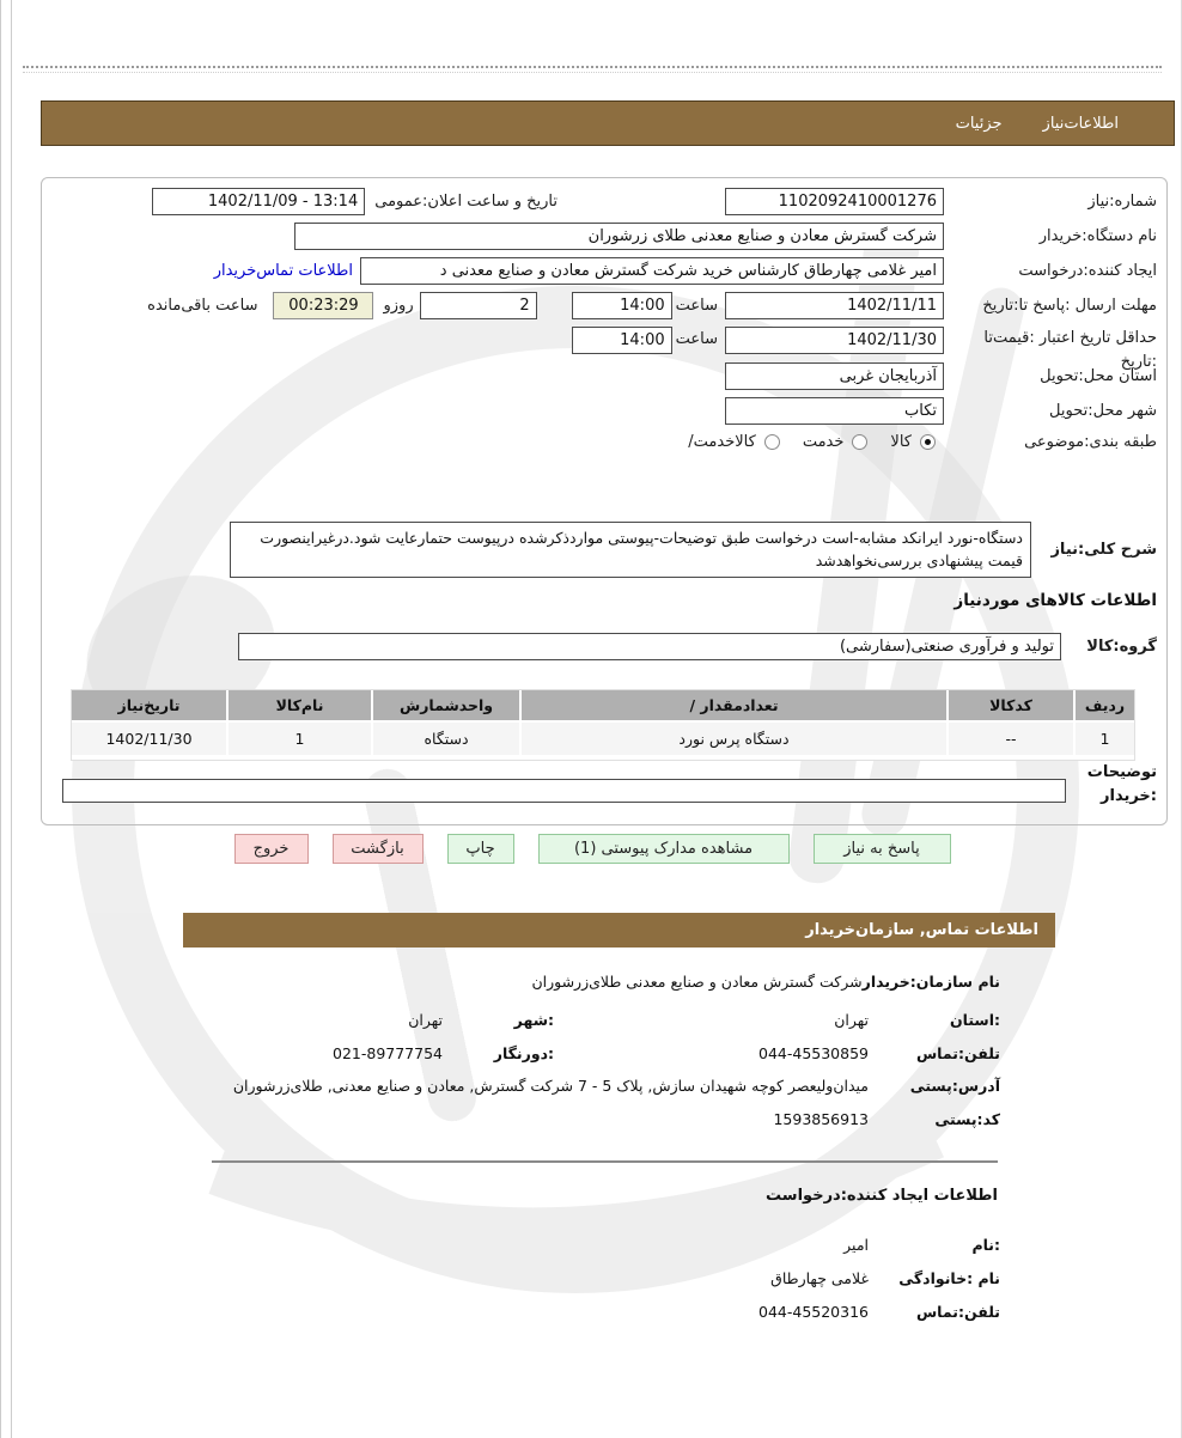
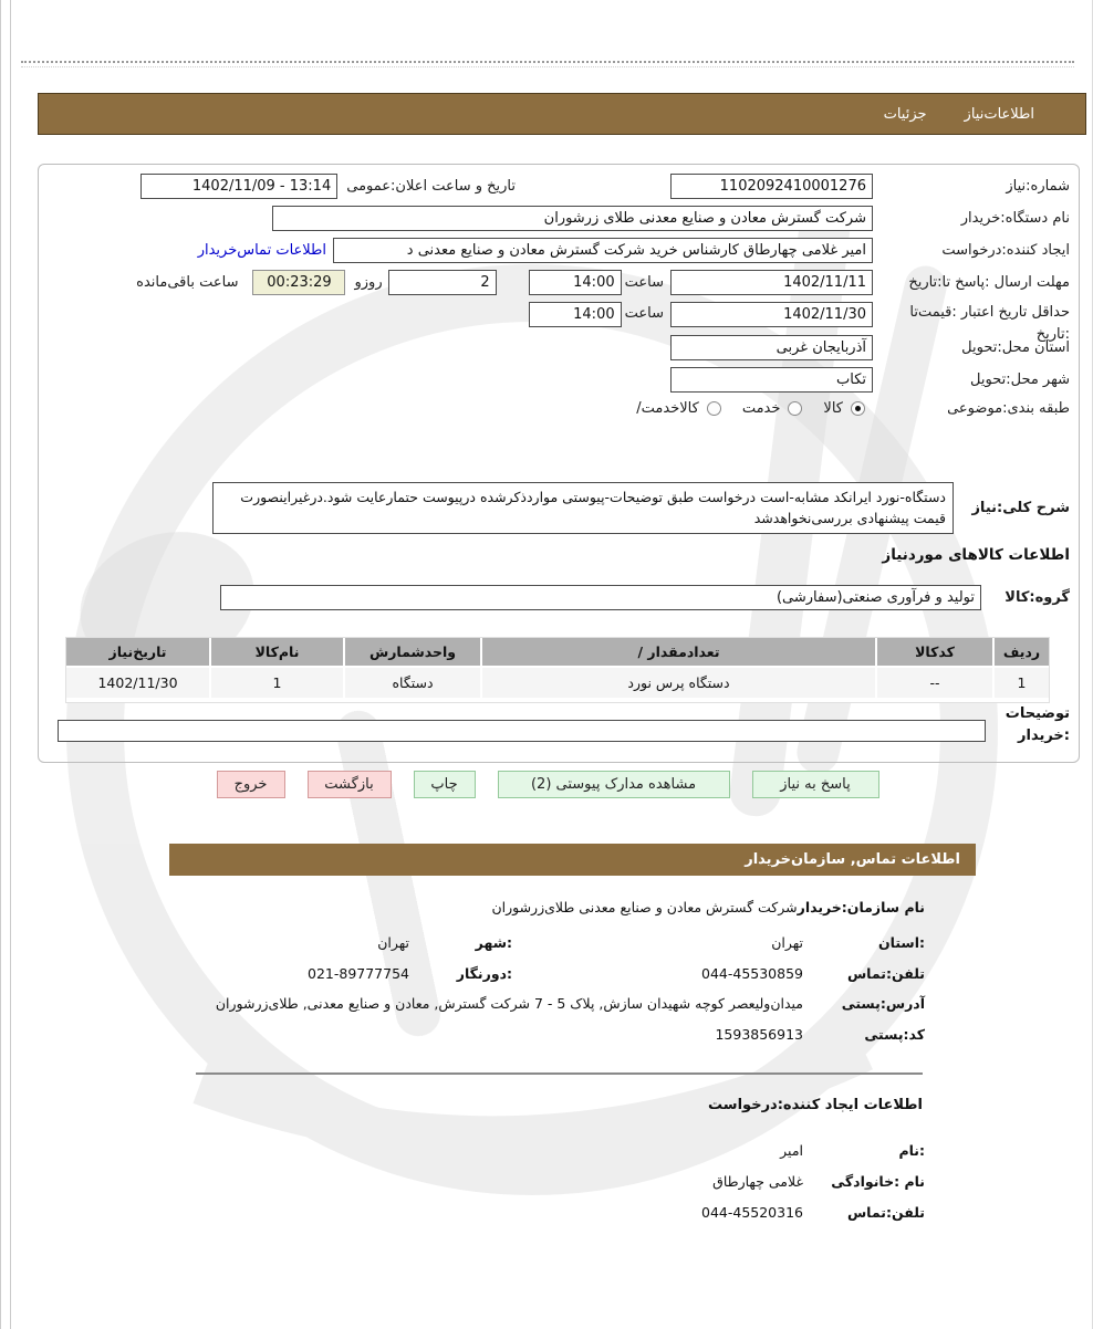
  اطلاعات‌نیاز
  جزئیات
  شماره:نیاز
  1102092410001276
  تاریخ و ساعت اعلان:عمومی
  1402/11/09 - 13:14
  نام دستگاه:خریدار
  شرکت گسترش معادن و صنایع معدنی طلای زرشوران
  ایجاد کننده:درخواست
  امیر غلامی چهارطاق کارشناس خرید شرکت گسترش معادن و صنایع معدنی د
  اطلاعات تماس‌خریدار
  مهلت ارسال :پاسخ تا:تاریخ
  1402/11/11
  ساعت
  14:00
  2
  روزو
  00:23:29
  ساعت باقی‌مانده
  حداقل تاریخ اعتبار :قیمت‌تا :تاریخ
  1402/11/30
  ساعت
  14:00
  استان محل:تحویل
  آذربایجان غربی
  شهر محل:تحویل
  تکاب
  طبقه بندی:موضوعی
  کالا
  خدمت
  کالاخدمت/
  شرح کلی:نیاز
  دستگاه-نورد ایرانکد مشابه-است درخواست طبق توضیحات-پیوستی مواردذکرشده درپیوست حتمارعایت شود.درغیراینصورت قیمت پیشنهادی بررسی‌نخواهدشد
  اطلاعات کالاهای موردنیاز
  گروه:کالا
  تولید و فرآوری صنعتی(سفارشی)
  ردیف
  کدکالا
  تعدادمقدار /
  واحدشمارش
  نام‌کالا
  تاریخ‌نیاز
  1
  --
  دستگاه پرس نورد
  دستگاه
  1
  1402/11/30
  توضیحات
  :خریدار
  پاسخ به نیاز
- مشاهده مدارک پیوستی (1)
+ مشاهده مدارک پیوستی (2)
  چاپ
  بازگشت
  خروج
  اطلاعات تماس, سازمان‌خریدار
  نام سازمان:خریدار
  شرکت گسترش معادن و صنایع معدنی طلای‌زرشوران
  :استان
  تهران
  :شهر
  تهران
  تلفن:تماس
  044-45530859
  :دورنگار
  021-89777754
  آدرس:پستی
  میدان‌ولیعصر کوچه شهیدان سازش, پلاک 5 - 7 شرکت گسترش, معادن و صنایع معدنی, طلای‌زرشوران
  کد:پستی
  1593856913
  اطلاعات ایجاد کننده:درخواست
  :نام
  امیر
  نام :خانوادگی
  غلامی چهارطاق
  تلفن:تماس
  044-45520316
